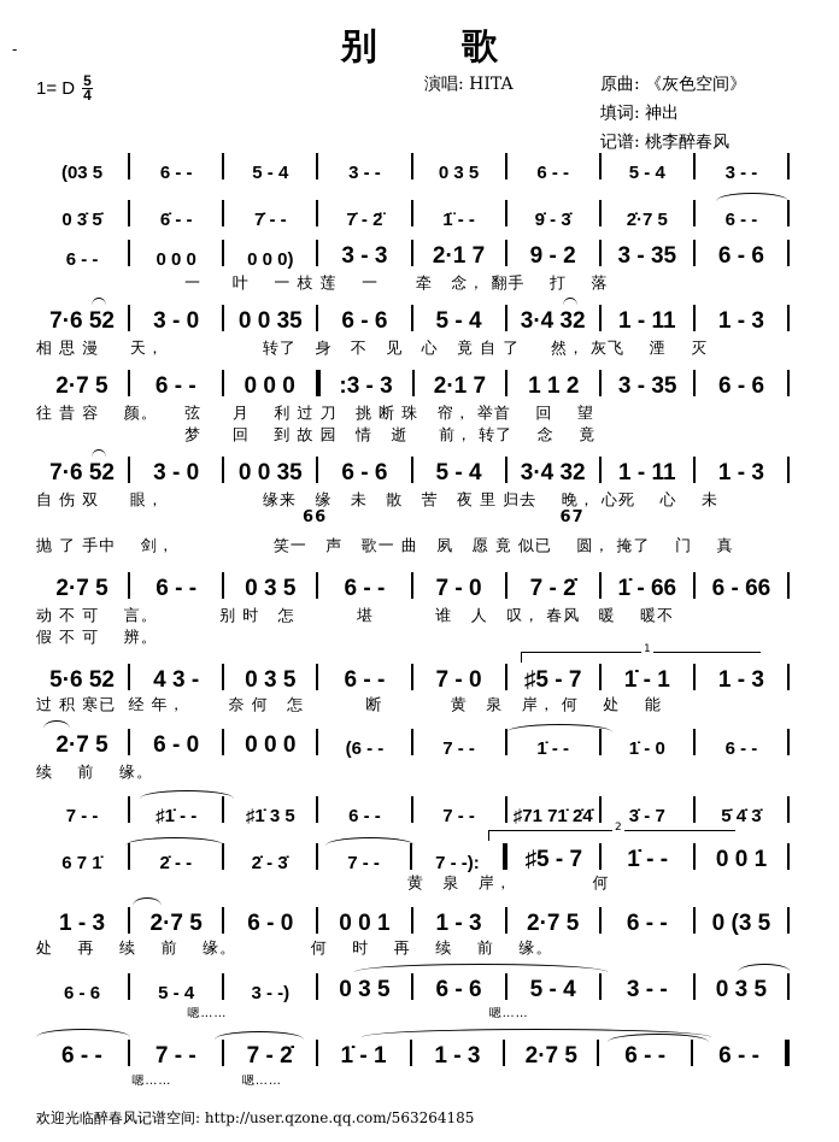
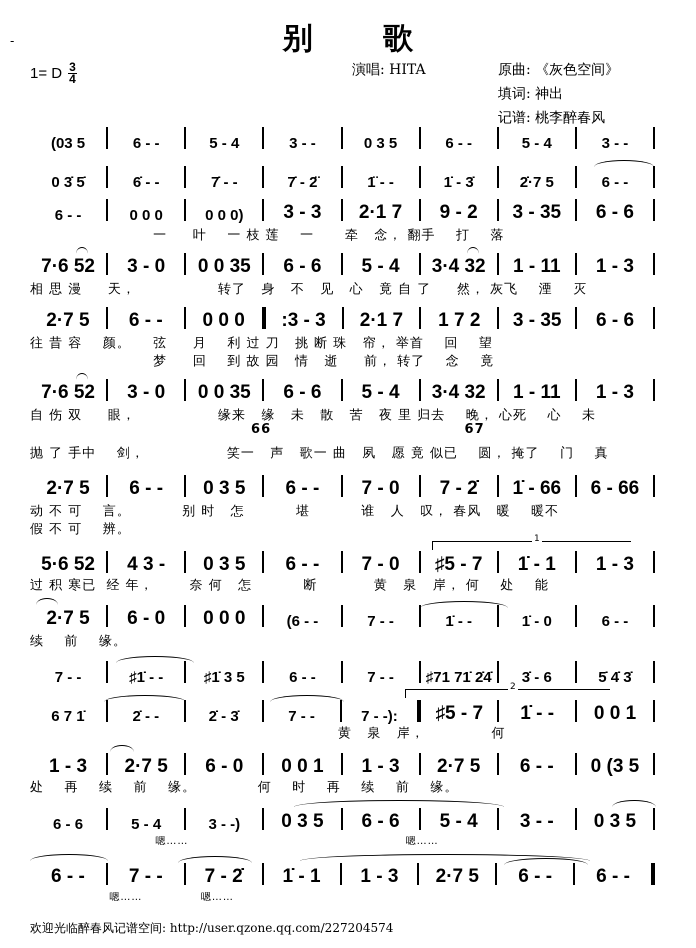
  别 歌
  -
  1= D
- 5
+ 3
  4
  演唱: HITA
  原曲: 《灰色空间》
  填词: 神出
  记谱: 桃李醉春风
  (03 5
  6 - -
  5 - 4
  3 - -
  0 3 5
  6 - -
  5 - 4
  3 - -
  0 3̇ 5̇
  6̇ - -
  7̇ - -
  7̇ - 2̈
  1̈ - -
- 9̇ - 3̇
+ 1̇ - 3̇
  2̇·7 5
  6 - -
  6 - -
  0 0 0
  0 0 0)
  3 - 3
  2·1 7
  9 - 2
  3 - 35
  6 - 6
  一 叶 一 枝 莲 一 牵 念， 翻手 打 落
  7·6 52
  3 - 0
  0 0 35
  6 - 6
  5 - 4
  3·4 32
  1 - 11
  1 - 3
  相 思 漫 天， 转了 身 不 见 心 竟 自 了 然， 灰飞 湮 灭
  2·7 5
  6 - -
  0 0 0
  :3 - 3
  2·1 7
- 1 1 2
+ 1 7 2
  3 - 35
  6 - 6
  往 昔 容 颜。
  弦 月 利 过 刀 挑 断 珠 帘， 举首 回 望
  梦 回 到 故 园 情 逝 前， 转了 念 竟
  7·6 52
  3 - 0
  0 0 35
  6 - 6
  5 - 4
  3·4 32
  1 - 11
  1 - 3
  自 伤 双 眼， 缘来 缘 未 散 苦 夜 里 归去 晚， 心死 心 未
  66 67
  抛 了 手中 剑， 笑一 声 歌一 曲 夙 愿 竟 似已 圆， 掩了 门 真
  2·7 5
  6 - -
  0 3 5
  6 - -
  7 - 0
  7 - 2̇
  1̇ - 66
  6 - 66
  动 不 可 言。 别 时 怎 堪 谁 人 叹， 春风 暖 暖不
  假 不 可 辨。
  1
  5·6 52
  4 3 -
  0 3 5
  6 - -
  7 - 0
  ♯5 - 7
  1̇ - 1
  1 - 3
  过 积 寒已 经 年， 奈 何 怎 断 黄 泉 岸， 何 处 能
  2·7 5
  6 - 0
  0 0 0
  (6 - -
  7 - -
  1̇ - -
  1̇ - 0
  6 - -
  续 前 缘。
  7 - -
  ♯1̇ - -
  ♯1̇ 3 5
  6 - -
  7 - -
  ♯71 71̇ 2̇4̇
- 3̇ - 7
+ 3̇ - 6
  5̇ 4̇ 3̇
  2
  6 7 1̇
  2̇ - -
  2̇ - 3̇
  7 - -
  7 - -):
  ♯5 - 7
  1̇ - -
  0 0 1
  黄 泉 岸， 何
  1 - 3
  2·7 5
  6 - 0
  0 0 1
  1 - 3
  2·7 5
  6 - -
  0 (3 5
  处 再 续 前 缘。 何 时 再 续 前 缘。
  6 - 6
  5 - 4
  3 - -)
  0 3 5
  6 - 6
  5 - 4
  3 - -
  0 3 5
  嗯…… 嗯……
  6 - -
  7 - -
  7 - 2̇
  1̇ - 1
  1 - 3
  2·7 5
  6 - -
  6 - -
  嗯…… 嗯……
- 欢迎光临醉春风记谱空间: http://user.qzone.qq.com/563264185
+ 欢迎光临醉春风记谱空间: http://user.qzone.qq.com/227204574
